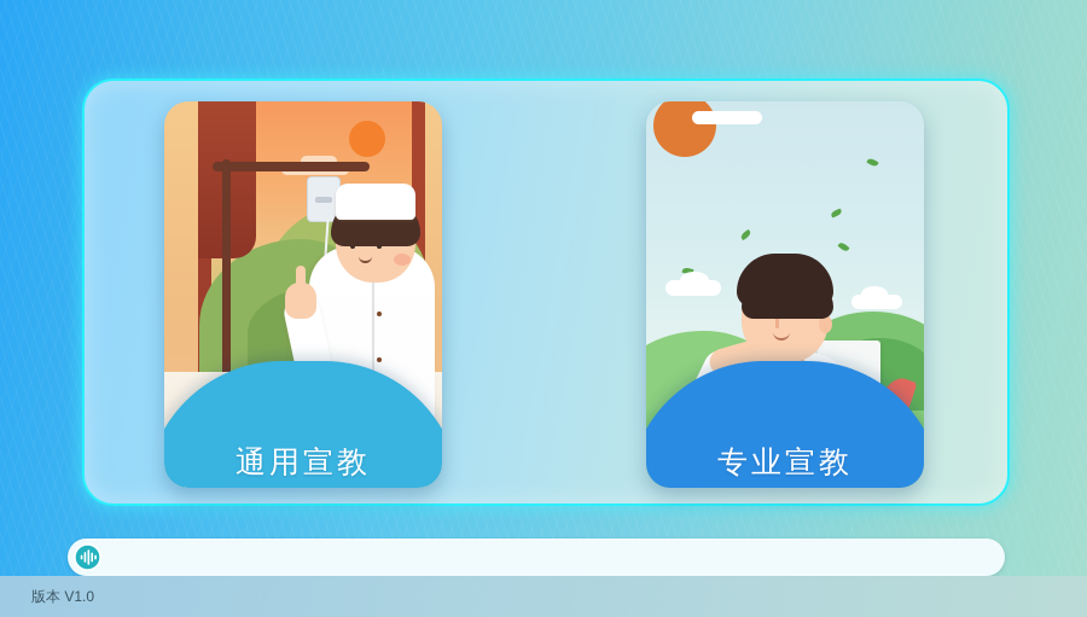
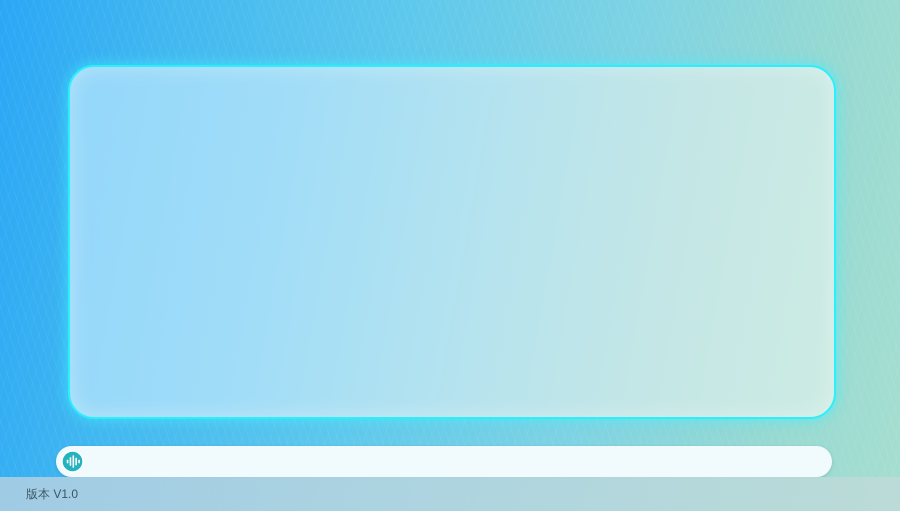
- 通用宣教
- 专业宣教
  版本 V1.0
